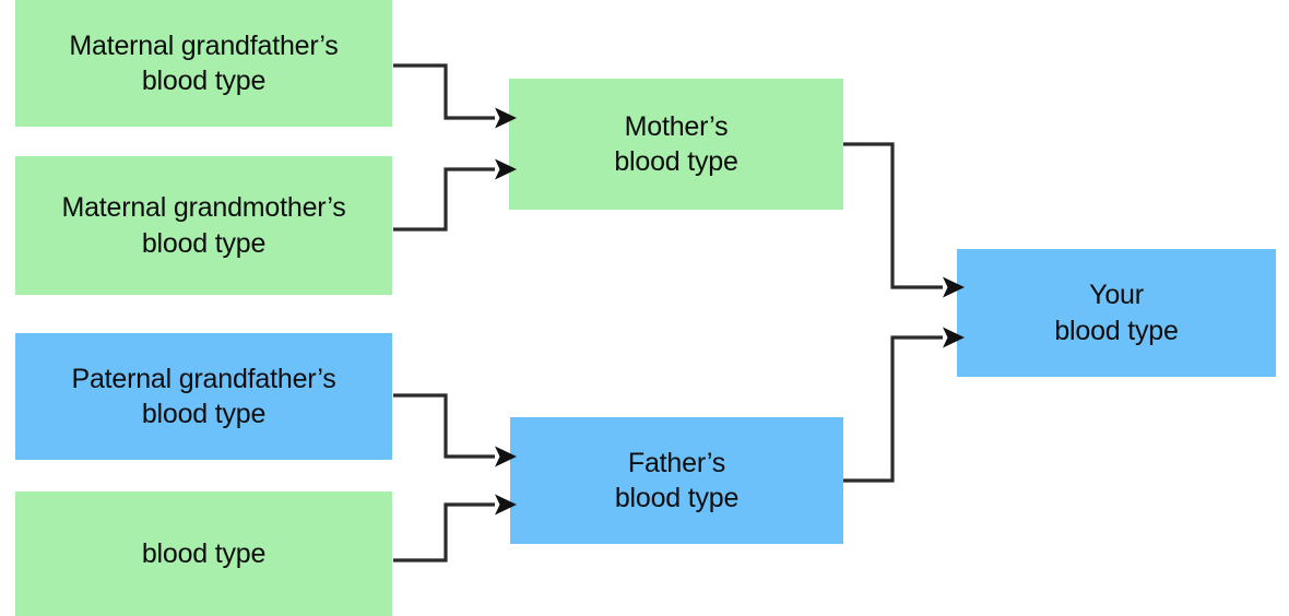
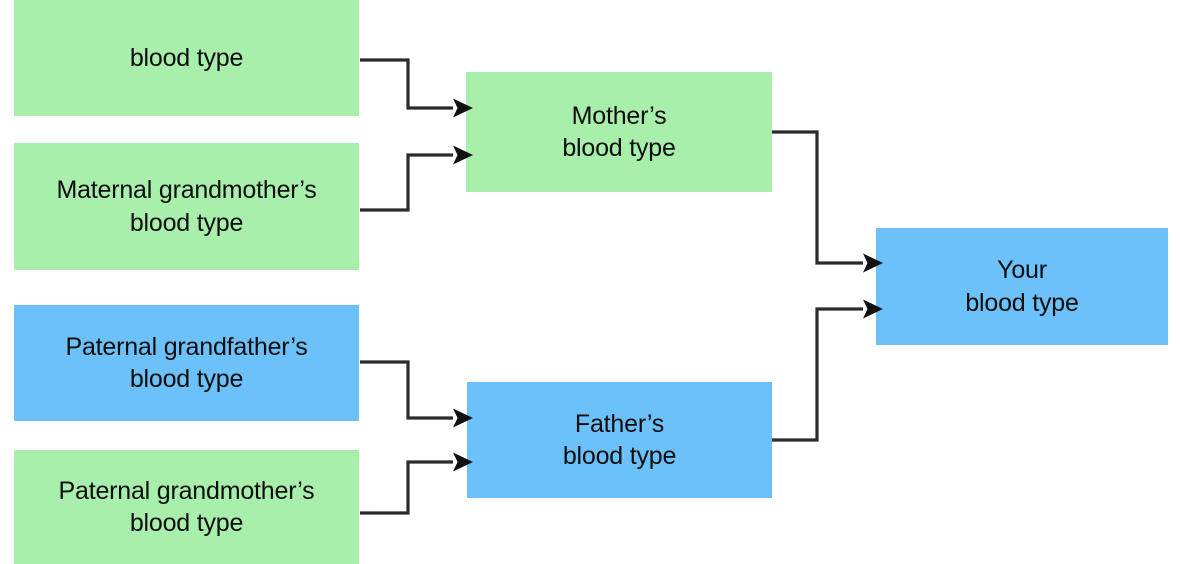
- Maternal grandfather’s
  blood type
  Maternal grandmother’s
  blood type
  Paternal grandfather’s
  blood type
+ Paternal grandmother’s
  blood type
  Mother’s
  blood type
  Father’s
  blood type
  Your
  blood type
